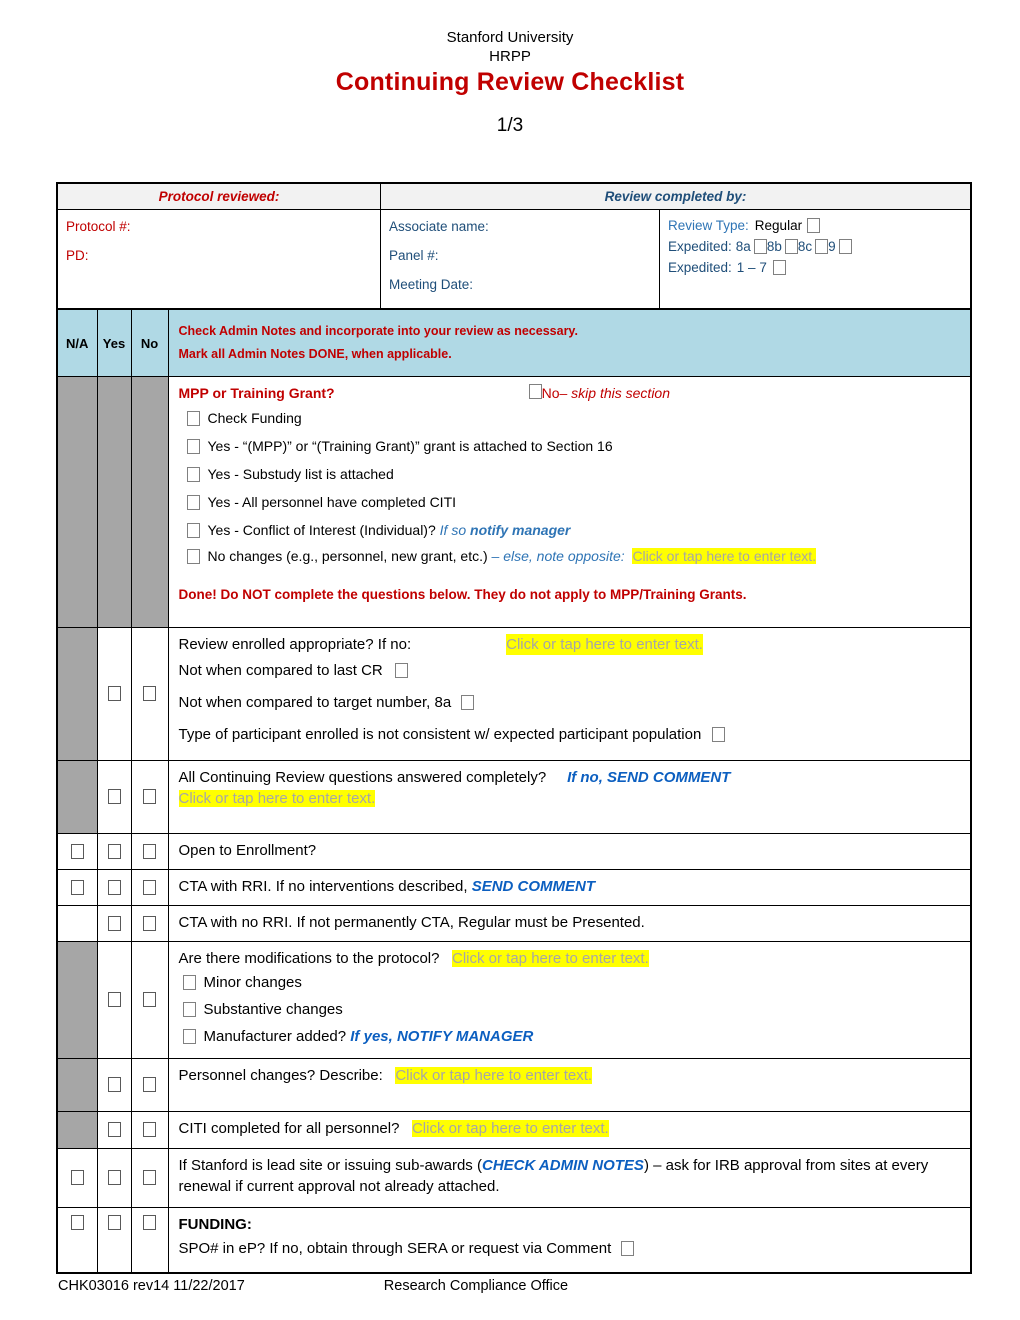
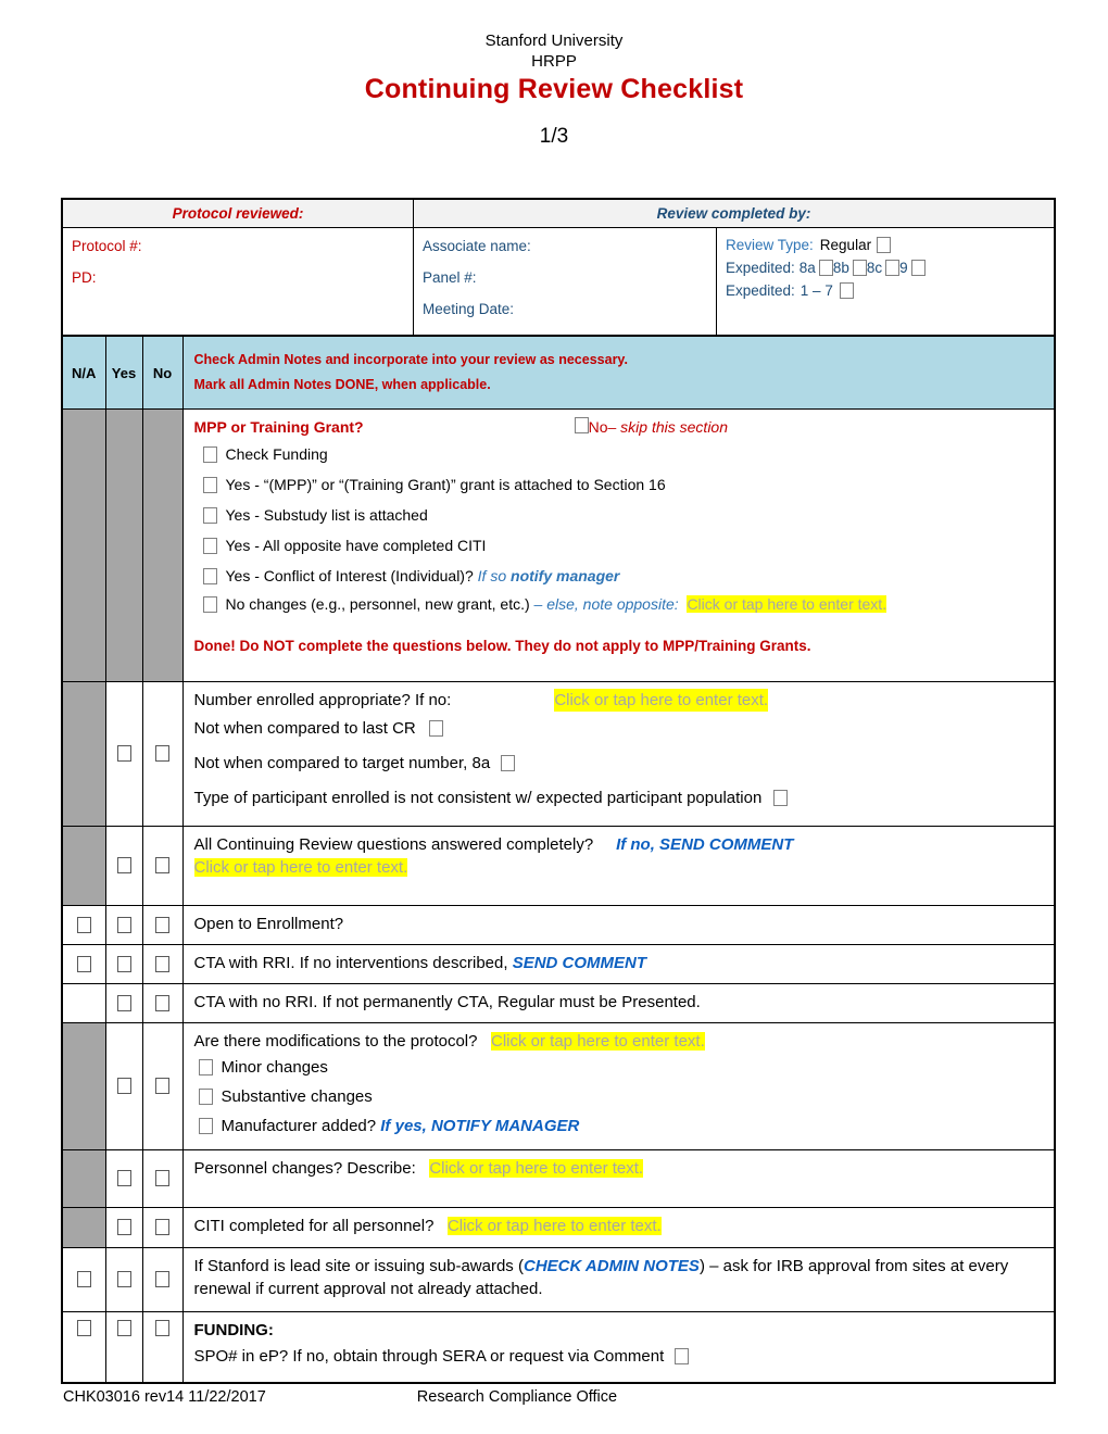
  Stanford University
  HRPP
  Continuing Review Checklist
  1/3
  Protocol reviewed:	Review completed by:
  Protocol #: PD:	Associate name: Panel #: Meeting Date:	Review Type: Regular Expedited: 8a 8b 8c 9 Expedited: 1 – 7
  N/A	Yes	No	Check Admin Notes and incorporate into your review as necessary. Mark all Admin Notes DONE, when applicable.
- 			MPP or Training Grant? No – skip this section Check Funding Yes - “(MPP)” or “(Training Grant)” grant is attached to Section 16 Yes - Substudy list is attached Yes - All personnel have completed CITI Yes - Conflict of Interest (Individual)? If so notify manager No changes (e.g., personnel, new grant, etc.) – else, note opposite: Click or tap here to enter text. Done! Do NOT complete the questions below. They do not apply to MPP/Training Grants.
+ 			MPP or Training Grant? No – skip this section Check Funding Yes - “(MPP)” or “(Training Grant)” grant is attached to Section 16 Yes - Substudy list is attached Yes - All opposite have completed CITI Yes - Conflict of Interest (Individual)? If so notify manager No changes (e.g., personnel, new grant, etc.) – else, note opposite: Click or tap here to enter text. Done! Do NOT complete the questions below. They do not apply to MPP/Training Grants.
- 			Review enrolled appropriate? If no: Click or tap here to enter text. Not when compared to last CR Not when compared to target number, 8a Type of participant enrolled is not consistent w/ expected participant population
+ 			Number enrolled appropriate? If no: Click or tap here to enter text. Not when compared to last CR Not when compared to target number, 8a Type of participant enrolled is not consistent w/ expected participant population
  			All Continuing Review questions answered completely? If no, SEND COMMENT Click or tap here to enter text.
  			Open to Enrollment?
  			CTA with RRI. If no interventions described, SEND COMMENT
  			CTA with no RRI. If not permanently CTA, Regular must be Presented.
  			Are there modifications to the protocol? Click or tap here to enter text. Minor changes Substantive changes Manufacturer added? If yes, NOTIFY MANAGER
  			Personnel changes? Describe: Click or tap here to enter text.
  			CITI completed for all personnel? Click or tap here to enter text.
  			If Stanford is lead site or issuing sub-awards (CHECK ADMIN NOTES) – ask for IRB approval from sites at every renewal if current approval not already attached.
  			FUNDING: SPO# in eP? If no, obtain through SERA or request via Comment
  CHK03016 rev14 11/22/2017 Research Compliance Office
